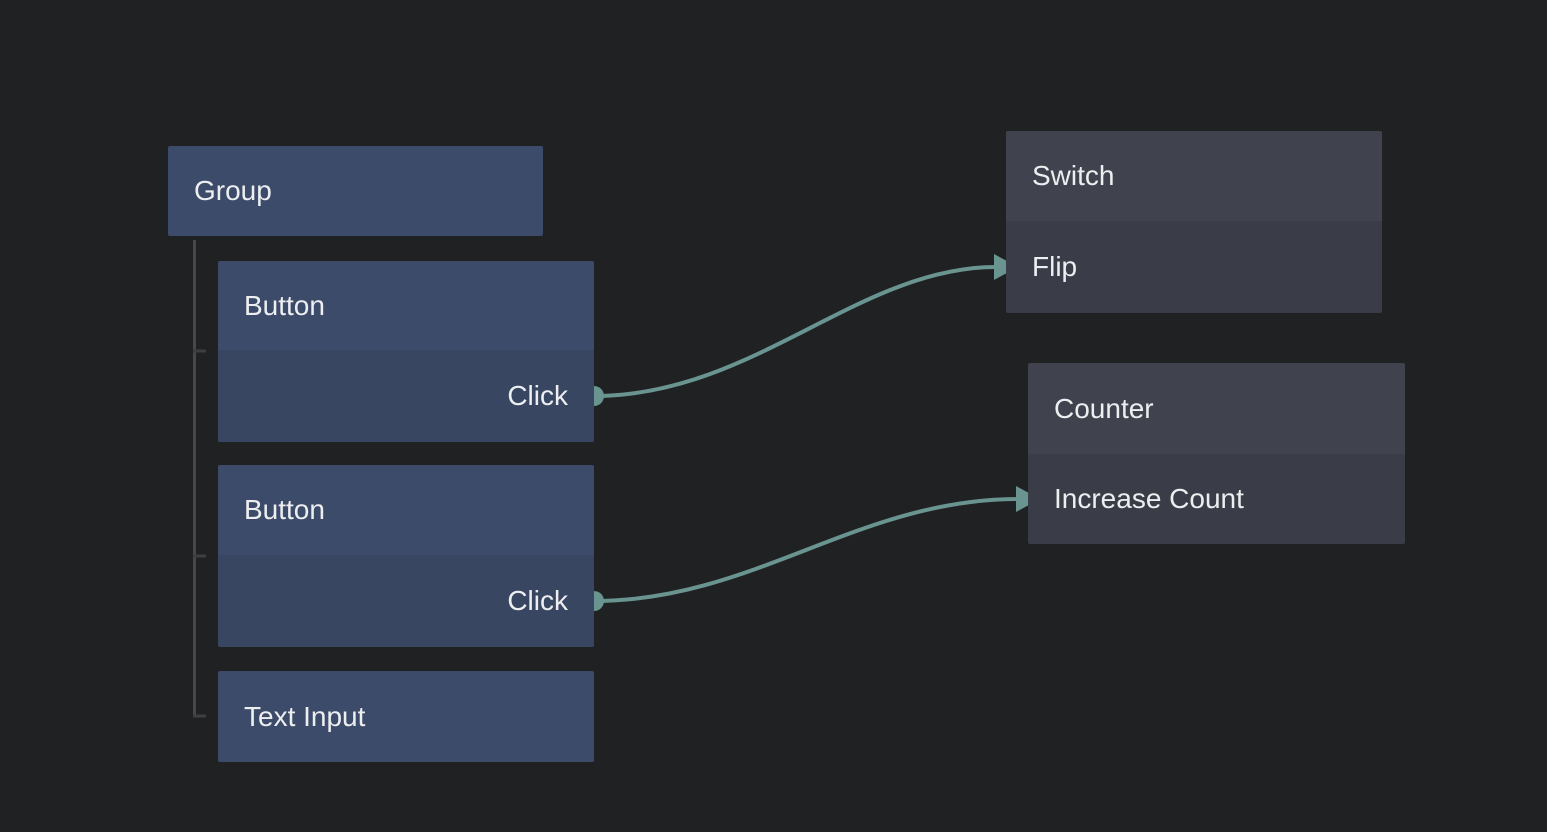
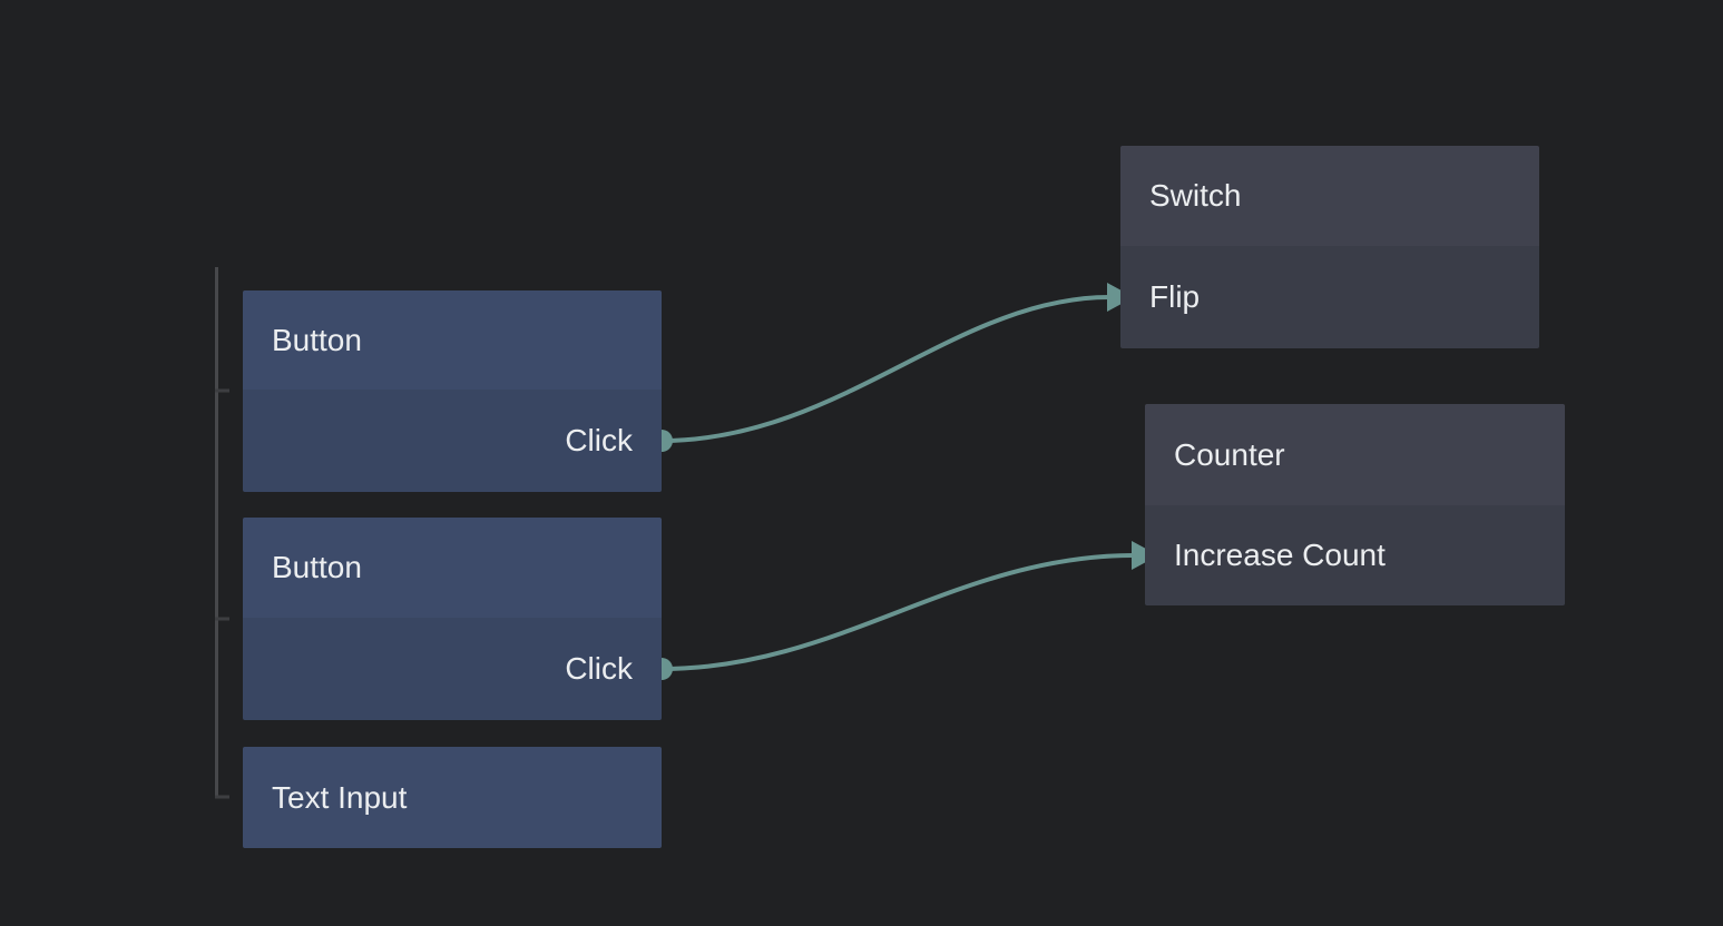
- Group
  Button
  Click
  Button
  Click
  Text Input
  Switch
  Flip
  Counter
  Increase Count
